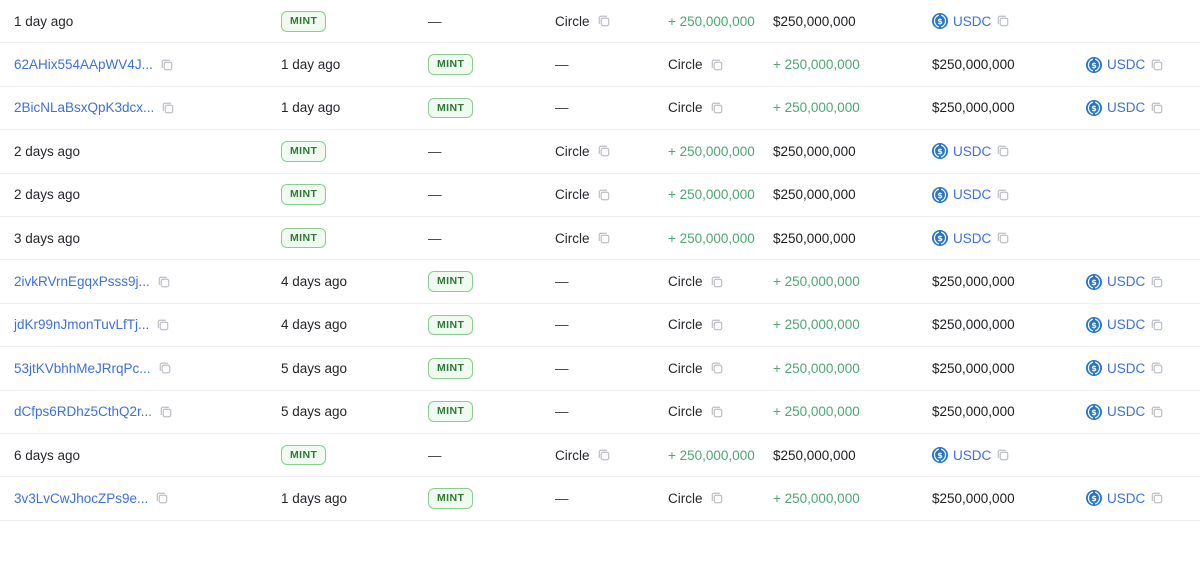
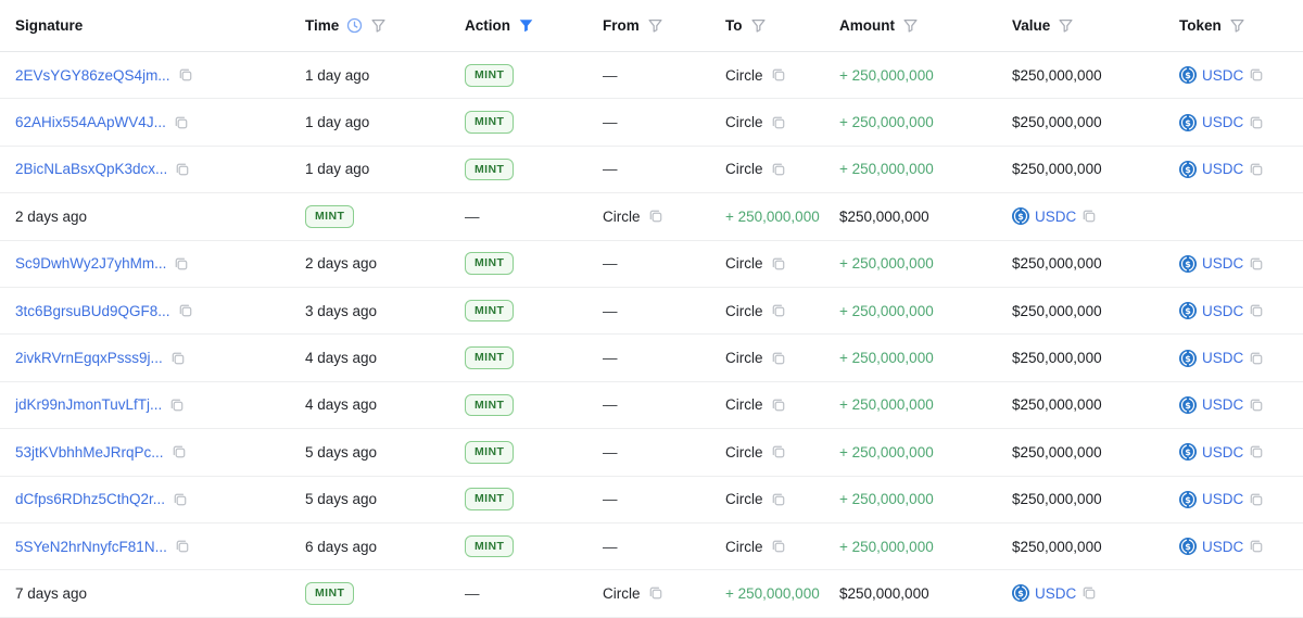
+ Signature
+ Time
+ Action
+ From
+ To
+ Amount
+ Value
+ Token
+ 2EVsYGY86zeQS4jm...
  1 day ago
  MINT
  —
  Circle
  + 250,000,000
  $250,000,000
  USDC
  62AHix554AApWV4J...
  1 day ago
  MINT
  —
  Circle
  + 250,000,000
  $250,000,000
  USDC
  2BicNLaBsxQpK3dcx...
  1 day ago
  MINT
  —
  Circle
  + 250,000,000
  $250,000,000
  USDC
  2 days ago
  MINT
  —
  Circle
  + 250,000,000
  $250,000,000
  USDC
+ Sc9DwhWy2J7yhMm...
  2 days ago
  MINT
  —
  Circle
  + 250,000,000
  $250,000,000
  USDC
+ 3tc6BgrsuBUd9QGF8...
  3 days ago
  MINT
  —
  Circle
  + 250,000,000
  $250,000,000
  USDC
  2ivkRVrnEgqxPsss9j...
  4 days ago
  MINT
  —
  Circle
  + 250,000,000
  $250,000,000
  USDC
  jdKr99nJmonTuvLfTj...
  4 days ago
  MINT
  —
  Circle
  + 250,000,000
  $250,000,000
  USDC
  53jtKVbhhMeJRrqPc...
  5 days ago
  MINT
  —
  Circle
  + 250,000,000
  $250,000,000
  USDC
  dCfps6RDhz5CthQ2r...
  5 days ago
  MINT
  —
  Circle
  + 250,000,000
  $250,000,000
  USDC
+ 5SYeN2hrNnyfcF81N...
  6 days ago
  MINT
  —
  Circle
  + 250,000,000
  $250,000,000
  USDC
- 3v3LvCwJhocZPs9e...
- 1 days ago
+ 7 days ago
  MINT
  —
  Circle
  + 250,000,000
  $250,000,000
  USDC
